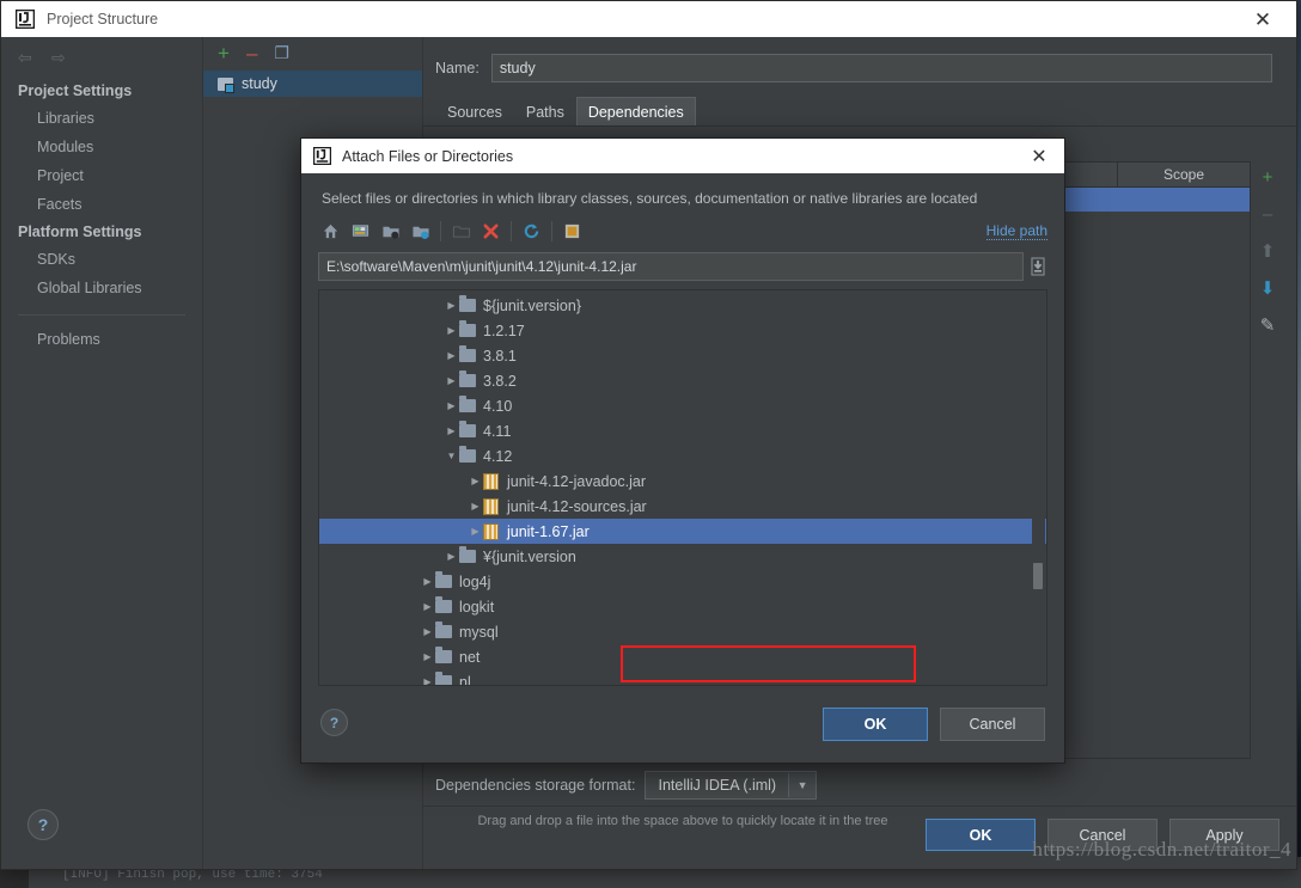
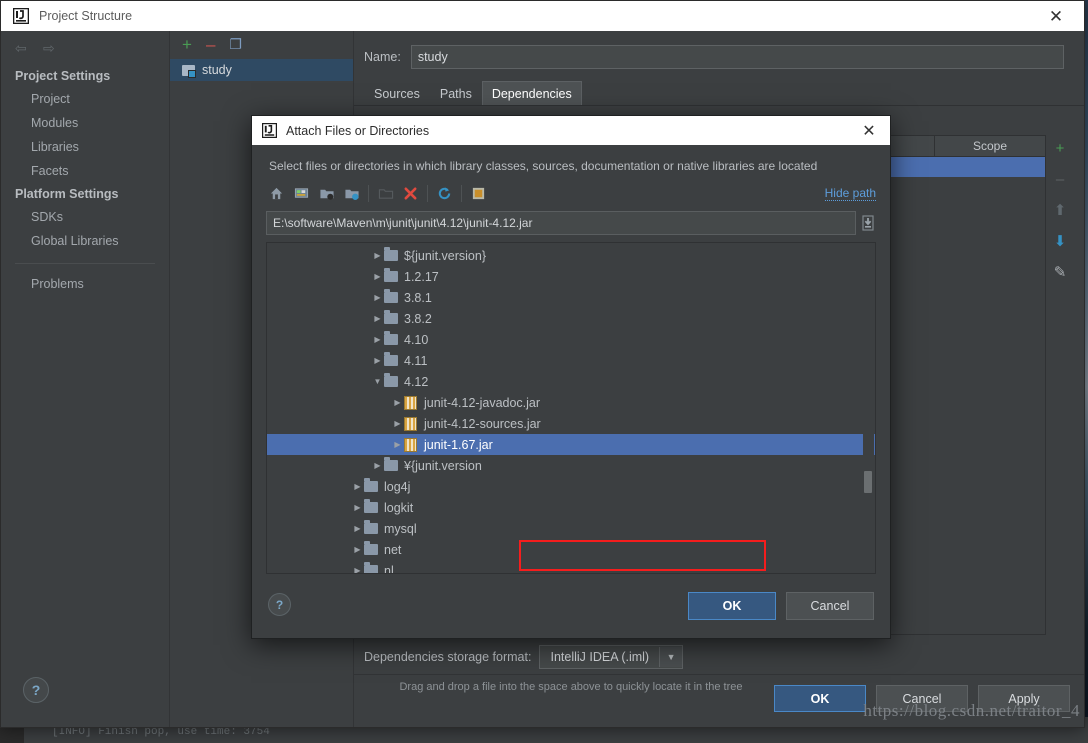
  [INFO] Finish pop, use time: 3754
  Project Structure
  ✕
  ⇦
  ⇨
  Project Settings
- Libraries
+ Project
  Modules
- Project
+ Libraries
  Facets
  Platform Settings
  SDKs
  Global Libraries
  Problems
  ?
  +
  –
  ❐
  study
  Name:
  study
  Sources
  Paths
  Dependencies
  Scope
  +
  ⬆
  ⬇
  ✎
  Dependencies storage format:
  IntelliJ IDEA (.iml)
  ▼
  OK
  Cancel
  Apply
  Attach Files or Directories
  ✕
  Select files or directories in which library classes, sources, documentation or native libraries are located
  Hide path
  E:\software\Maven\m\junit\junit\4.12\junit-4.12.jar
  ▶
  ${junit.version}
  ▶
  1.2.17
  ▶
  3.8.1
  ▶
  3.8.2
  ▶
  4.10
  ▶
  4.11
  ▼
  4.12
  ▶
  junit-4.12-javadoc.jar
  ▶
  junit-4.12-sources.jar
  ▶
  junit-1.67.jar
  ▶
  ¥{junit.version
  ▶
  log4j
  ▶
  logkit
  ▶
  mysql
  ▶
  net
  ▶
  nl
  Drag and drop a file into the space above to quickly locate it in the tree
  ?
  OK
  Cancel
  https://blog.csdn.net/traitor_4
